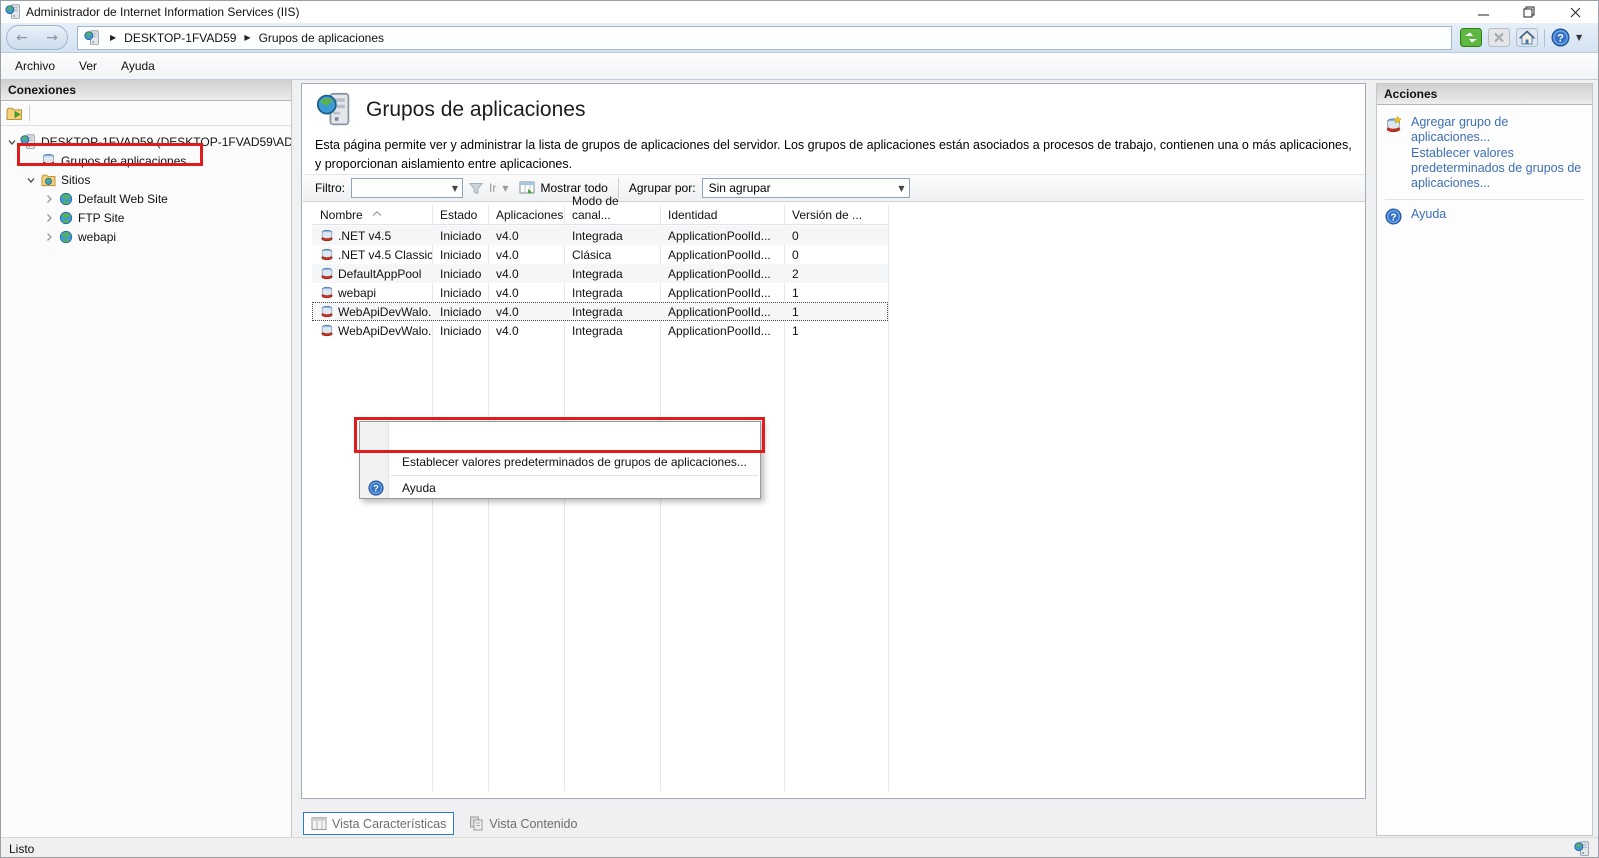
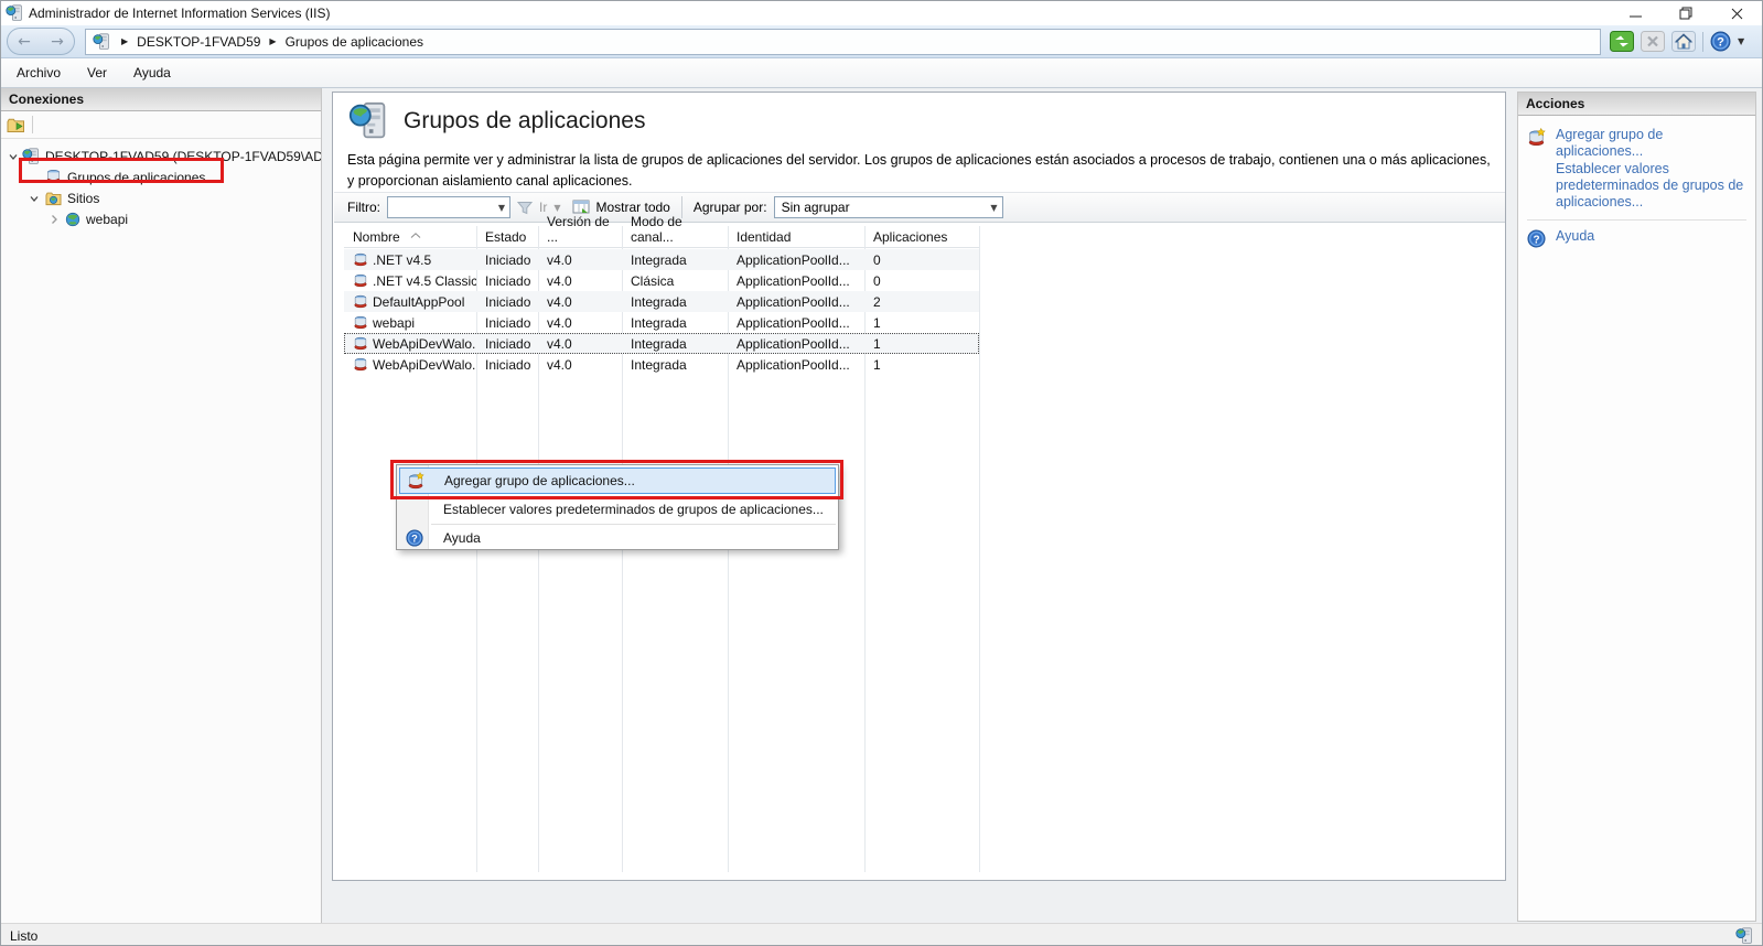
  Administrador de Internet Information Services (IIS)
  ←
  →
  ▶
  DESKTOP-1FVAD59
  ▶
  Grupos de aplicaciones
  ?
  ▼
  Archivo
  Ver
  Ayuda
  Conexiones
  DESKTOP-1FVAD59 (DESKTOP-1FVAD59\AD
  Grupos de aplicaciones
  Sitios
- Default Web Site
- FTP Site
  webapi
  Grupos de aplicaciones
- Esta página permite ver y administrar la lista de grupos de aplicaciones del servidor. Los grupos de aplicaciones están asociados a procesos de trabajo, contienen una o más aplicaciones, y proporcionan aislamiento entre aplicaciones.
+ Esta página permite ver y administrar la lista de grupos de aplicaciones del servidor. Los grupos de aplicaciones están asociados a procesos de trabajo, contienen una o más aplicaciones, y proporcionan aislamiento canal aplicaciones.
  Filtro:
  ▼
  Ir
  ▼
  Mostrar todo
  Agrupar por:
  Sin agrupar
  ▼
  Nombre
  Estado
- Aplicaciones
+ Versión de ...
  Modo de canal...
  Identidad
- Versión de ...
+ Aplicaciones
  .NET v4.5
  Iniciado
  v4.0
  Integrada
  ApplicationPoolId...
  0
  .NET v4.5 Classic
  Iniciado
  v4.0
  Clásica
  ApplicationPoolId...
  0
  DefaultAppPool
  Iniciado
  v4.0
  Integrada
  ApplicationPoolId...
  2
  webapi
  Iniciado
  v4.0
  Integrada
  ApplicationPoolId...
  1
  WebApiDevWalo.
  Iniciado
  v4.0
  Integrada
  ApplicationPoolId...
  1
  WebApiDevWalo.
  Iniciado
  v4.0
  Integrada
  ApplicationPoolId...
  1
+ Agregar grupo de aplicaciones...
  Establecer valores predeterminados de grupos de aplicaciones...
  ?
  Ayuda
- Vista Características
- Vista Contenido
  Acciones
  Agregar grupo de aplicaciones... Establecer valores predeterminados de grupos de aplicaciones...
  ?
  Ayuda
  Listo
